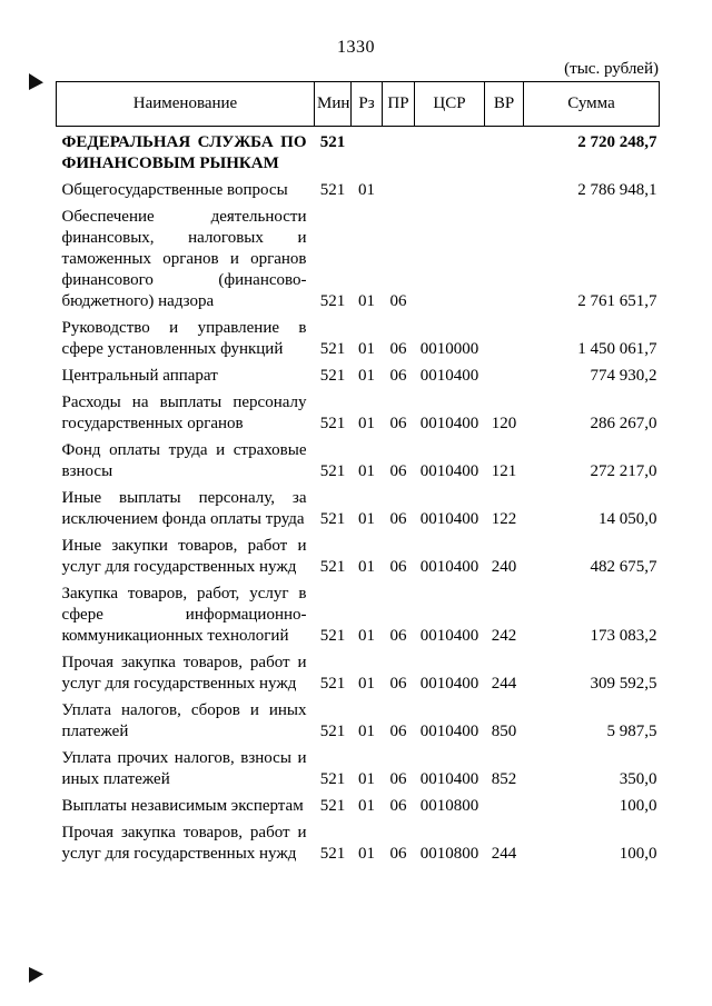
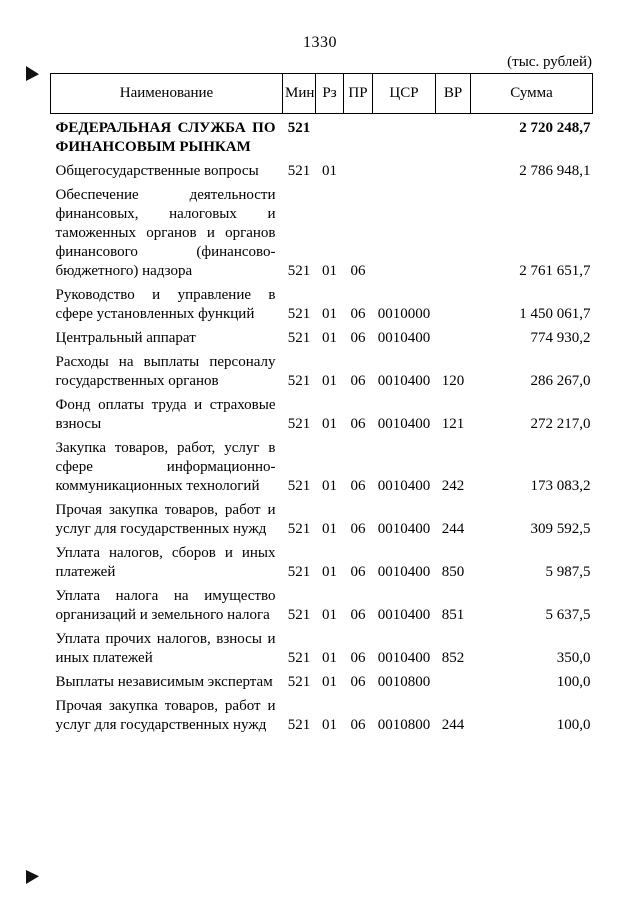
  1330
  (тыс. рублей)
  Наименование	Мин	Рз	ПР	ЦСР	ВР	Сумма
  ФЕДЕРАЛЬНАЯ СЛУЖБА ПО ФИНАНСОВЫМ РЫНКАМ	521					2 720 248,7
  Общегосударственные вопросы	521	01				2 786 948,1
  Обеспечение деятельности финансовых, налоговых и таможенных органов и органов финансового (финансово-бюджетного) надзора	521	01	06			2 761 651,7
  Руководство и управление в сфере установленных функций	521	01	06	0010000		1 450 061,7
  Центральный аппарат	521	01	06	0010400		774 930,2
  Расходы на выплаты персоналу государственных органов	521	01	06	0010400	120	286 267,0
  Фонд оплаты труда и страховые взносы	521	01	06	0010400	121	272 217,0
- Иные выплаты персоналу, за исключением фонда оплаты труда	521	01	06	0010400	122	14 050,0
- Иные закупки товаров, работ и услуг для государственных нужд	521	01	06	0010400	240	482 675,7
  Закупка товаров, работ, услуг в сфере информационно-коммуникационных технологий	521	01	06	0010400	242	173 083,2
  Прочая закупка товаров, работ и услуг для государственных нужд	521	01	06	0010400	244	309 592,5
  Уплата налогов, сборов и иных платежей	521	01	06	0010400	850	5 987,5
+ Уплата налога на имущество организаций и земельного налога	521	01	06	0010400	851	5 637,5
  Уплата прочих налогов, взносы и иных платежей	521	01	06	0010400	852	350,0
  Выплаты независимым экспертам	521	01	06	0010800		100,0
  Прочая закупка товаров, работ и услуг для государственных нужд	521	01	06	0010800	244	100,0
